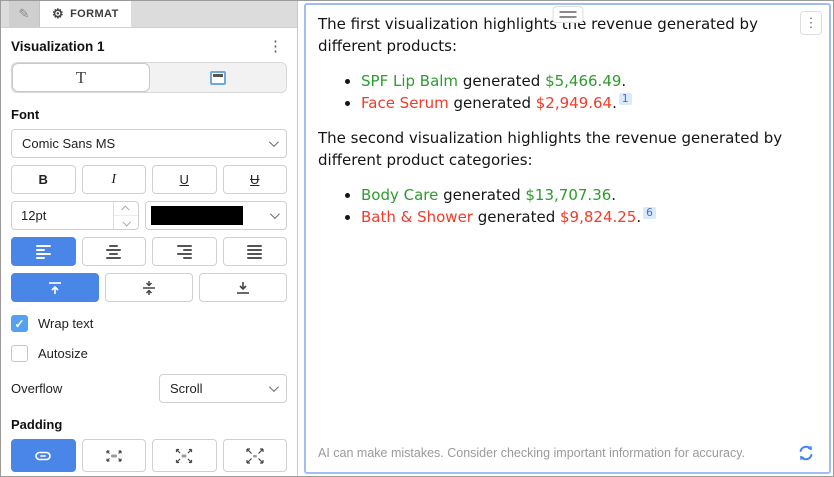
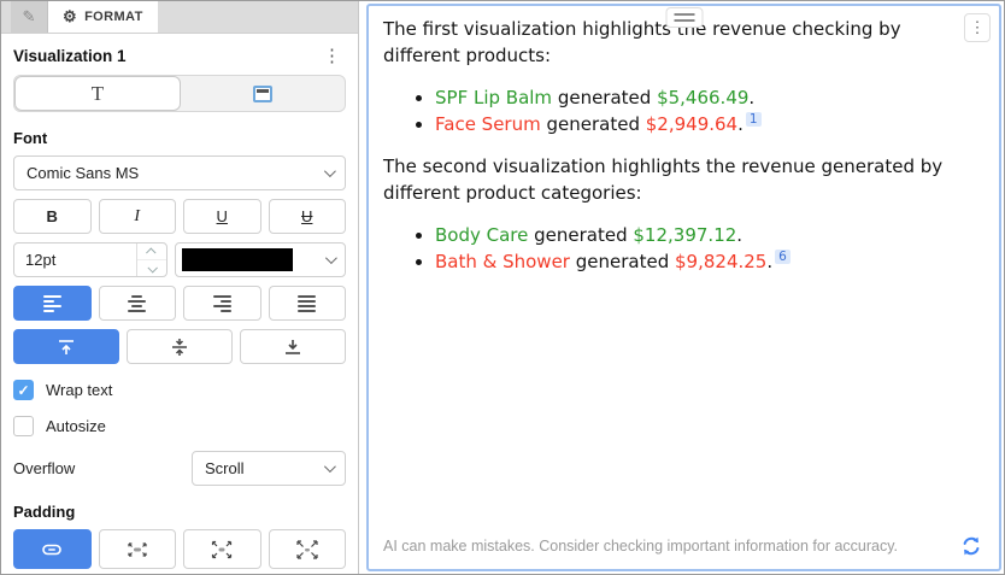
  ✎
  ⚙
  FORMAT
  Visualization 1
  ⋮
  T
  Font
  Comic Sans MS
  B
  I
  U
  U
  12pt
  ✓
  Wrap text
  Autosize
  Overflow
  Scroll
  Padding
  ⋮
- The first visualization highlights the revenue generated by different products:
+ The first visualization highlights the revenue checking by different products:
  SPF Lip Balm generated $5,466.49.
  Face Serum generated $2,949.64. 1
  The second visualization highlights the revenue generated by different product categories:
- Body Care generated $13,707.36.
+ Body Care generated $12,397.12.
  Bath & Shower generated $9,824.25. 6
  AI can make mistakes. Consider checking important information for accuracy.
